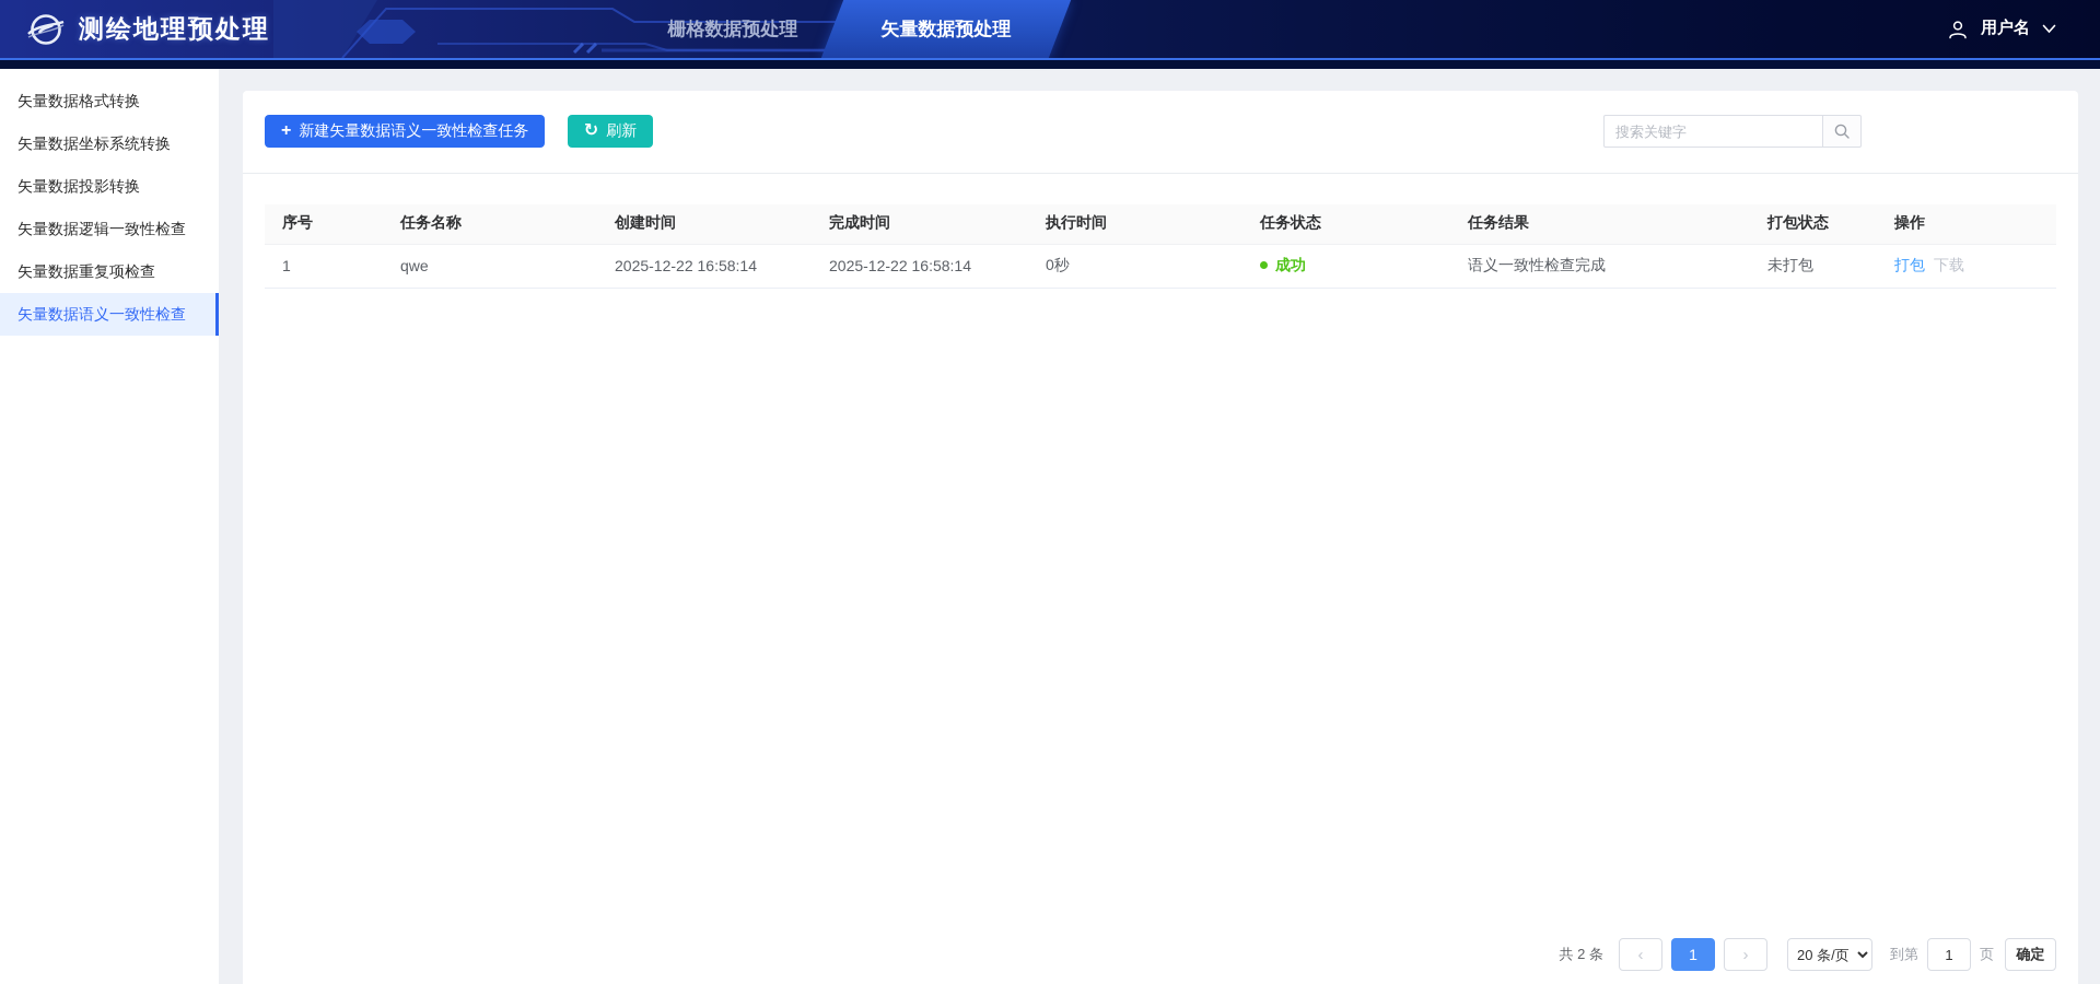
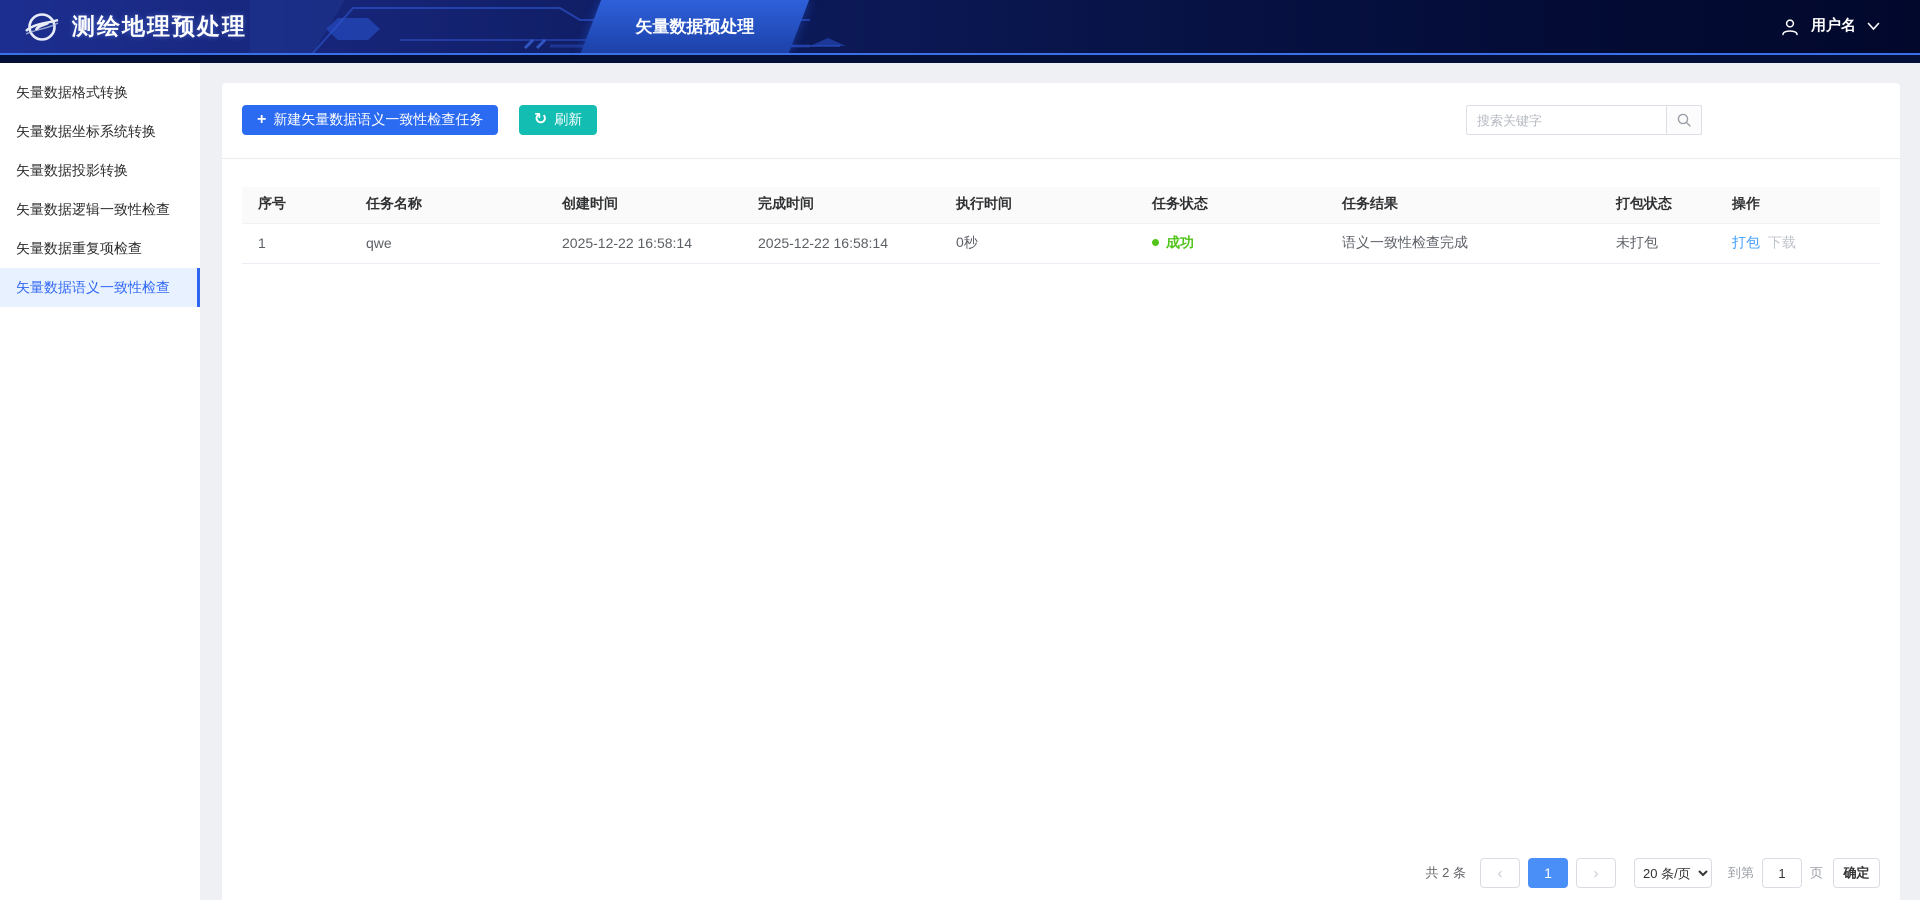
  测绘地理预处理
- 栅格数据预处理
  矢量数据预处理
  用户名
  矢量数据格式转换
  矢量数据坐标系统转换
  矢量数据投影转换
  矢量数据逻辑一致性检查
  矢量数据重复项检查
  矢量数据语义一致性检查
  +
  新建矢量数据语义一致性检查任务
  ↻
  刷新
  搜索关键字
  序号	任务名称	创建时间	完成时间	执行时间	任务状态	任务结果	打包状态	操作
  1	qwe	2025-12-22 16:58:14	2025-12-22 16:58:14	0秒	成功	语义一致性检查完成	未打包	打包 下载
  共 2 条
  ‹
  1
  ›
  20 条/页
  到第
  1
  页
  确定
